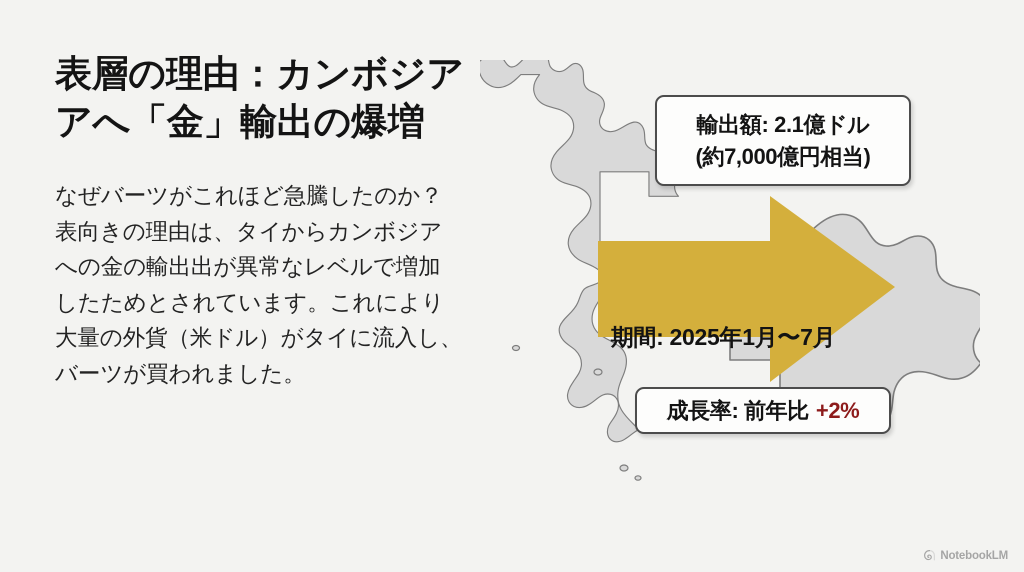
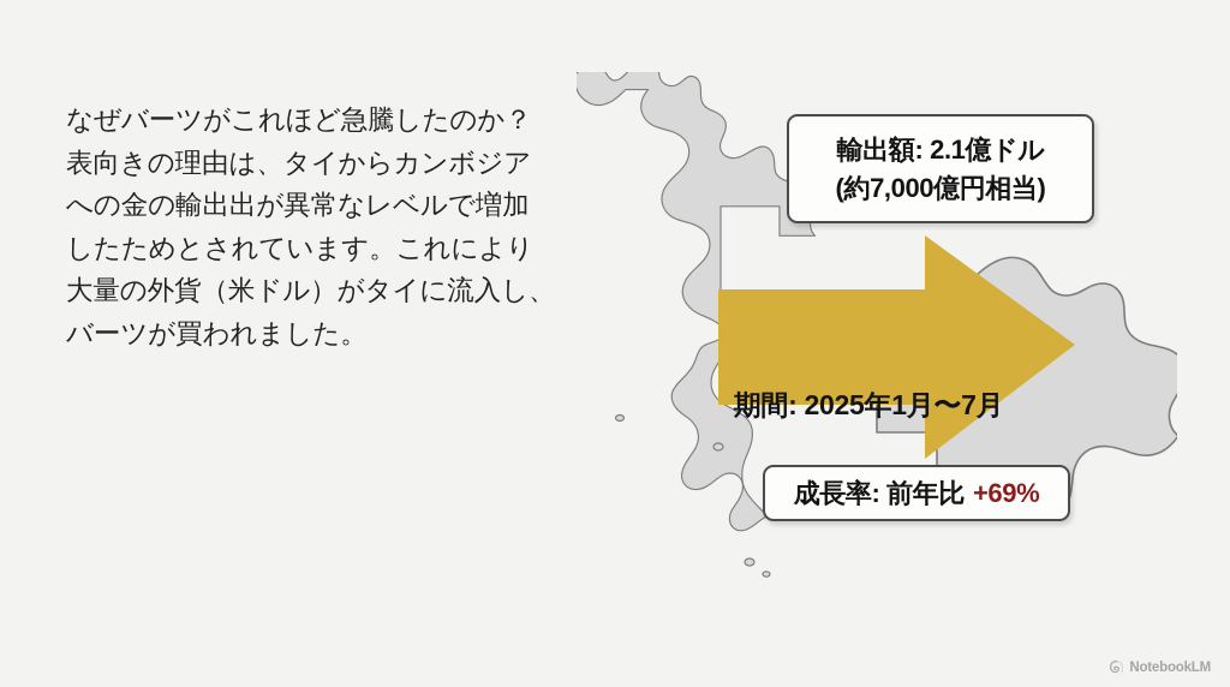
- 表層の理由：カンボジア
- アへ「金」輸出の爆増
  なぜバーツがこれほど急騰したのか？
  表向きの理由は、タイからカンボジア
  への金の輸出出が異常なレベルで増加
  したためとされています。これにより
  大量の外貨（米ドル）がタイに流入し、
  バーツが買われました。
  期間: 2025年1月〜7月
  輸出額: 2.1億ドル
  (約7,000億円相当)
  成長率: 前年比
- +2%
+ +69%
  NotebookLM
